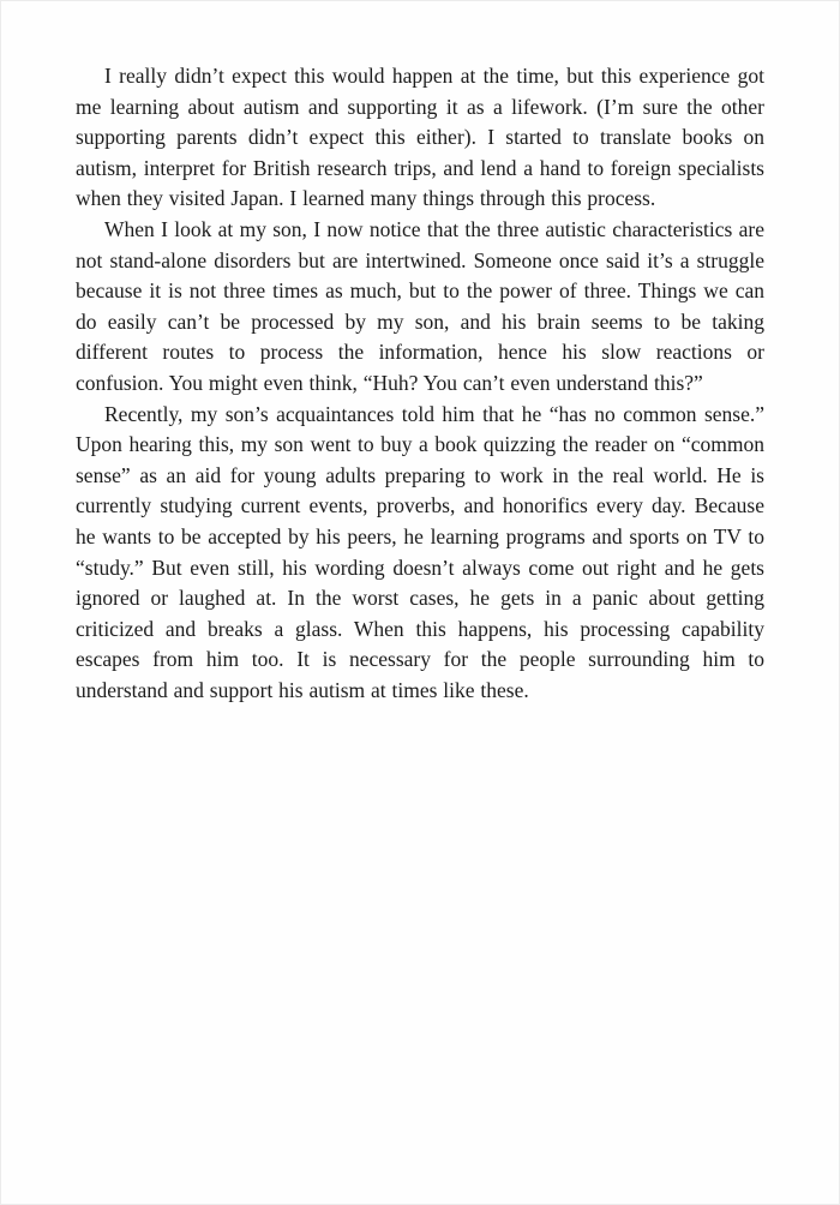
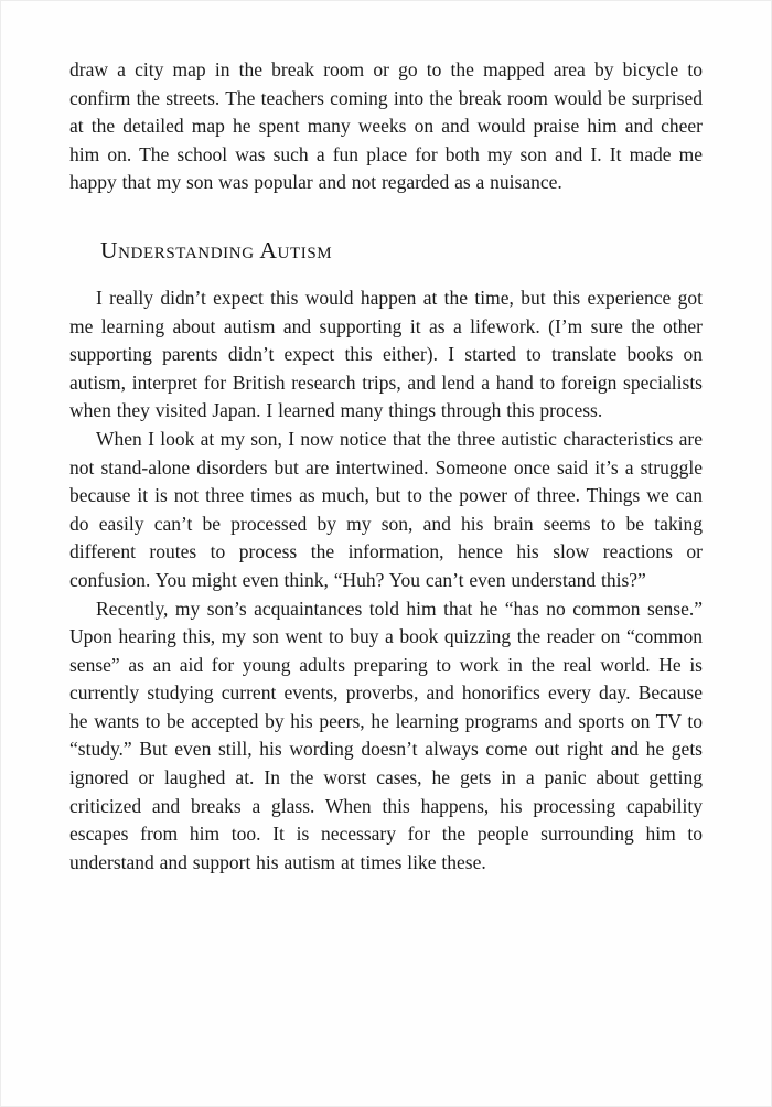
+ draw a city map in the break room or go to the mapped area by bicycle to confirm the streets. The teachers coming into the break room would be surprised at the detailed map he spent many weeks on and would praise him and cheer him on. The school was such a fun place for both my son and I. It made me happy that my son was popular and not regarded as a nuisance.
+ Understanding Autism
  I really didn’t expect this would happen at the time, but this experience got me learning about autism and supporting it as a lifework. (I’m sure the other supporting parents didn’t expect this either). I started to translate books on autism, interpret for British research trips, and lend a hand to foreign specialists when they visited Japan. I learned many things through this process.
  When I look at my son, I now notice that the three autistic characteristics are not stand-alone disorders but are intertwined. Someone once said it’s a struggle because it is not three times as much, but to the power of three. Things we can do easily can’t be processed by my son, and his brain seems to be taking different routes to process the information, hence his slow reactions or confusion. You might even think, “Huh? You can’t even understand this?”
  Recently, my son’s acquaintances told him that he “has no common sense.” Upon hearing this, my son went to buy a book quizzing the reader on “common sense” as an aid for young adults preparing to work in the real world. He is currently studying current events, proverbs, and honorifics every day. Because he wants to be accepted by his peers, he learning programs and sports on TV to “study.” But even still, his wording doesn’t always come out right and he gets ignored or laughed at. In the worst cases, he gets in a panic about getting criticized and breaks a glass. When this happens, his processing capability escapes from him too. It is necessary for the people surrounding him to understand and support his autism at times like these.
